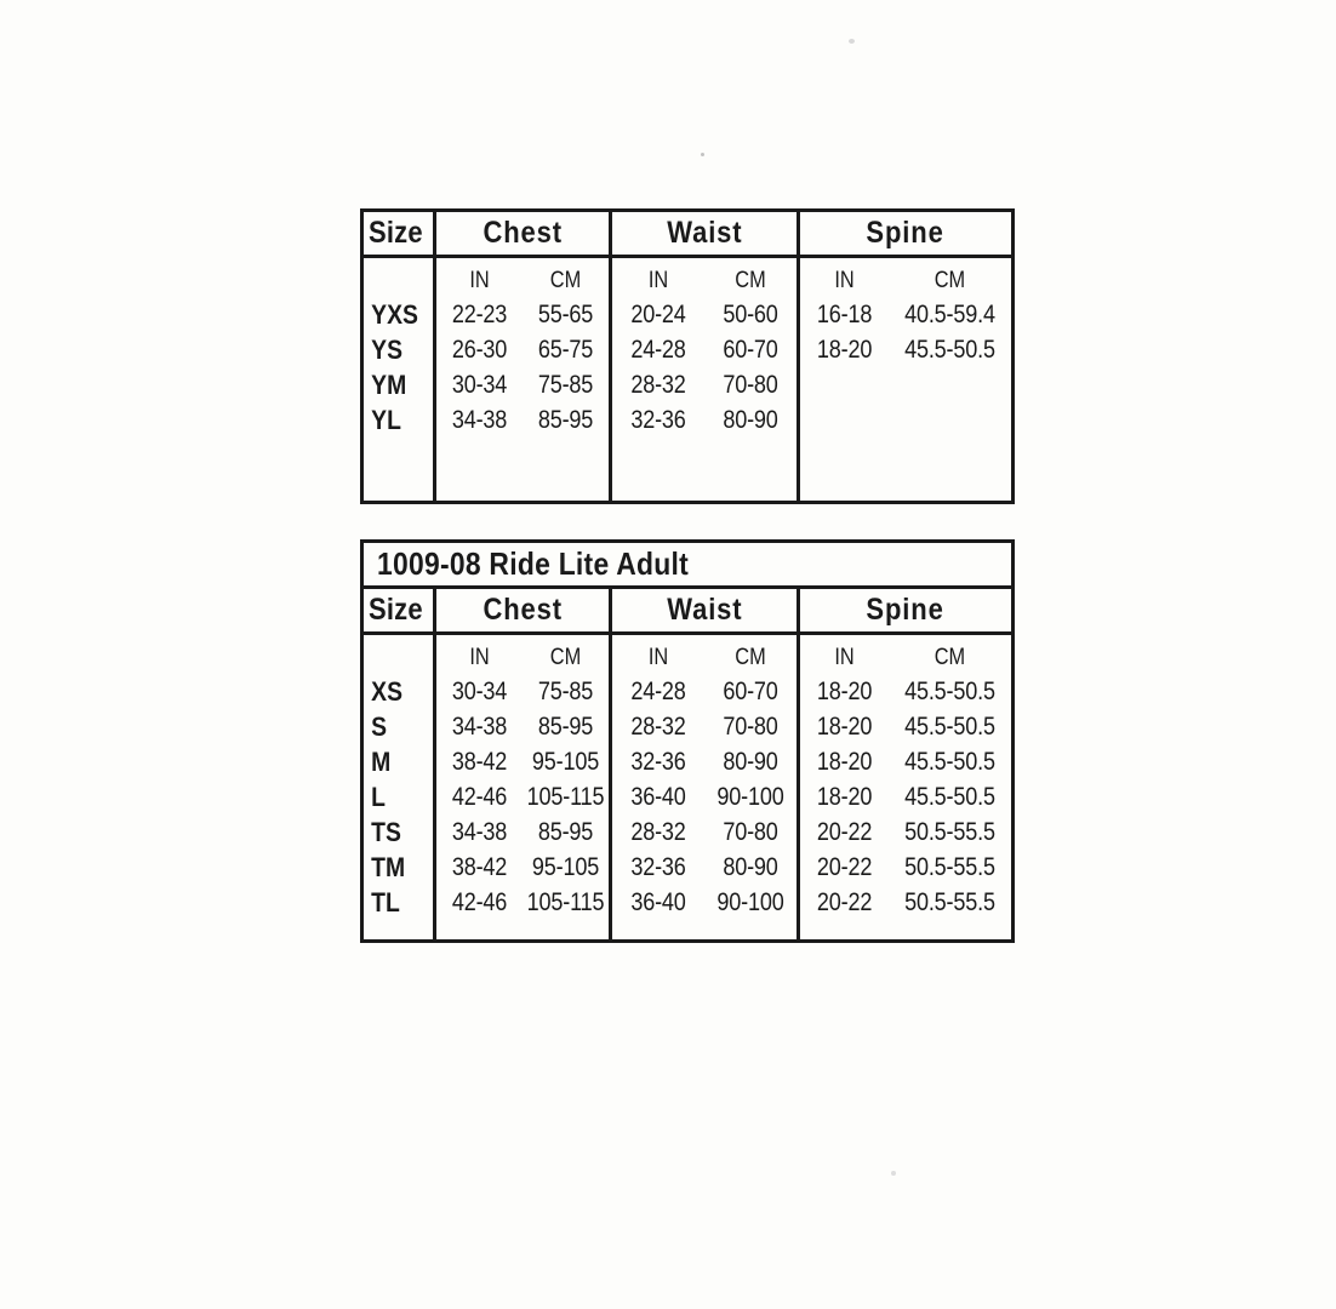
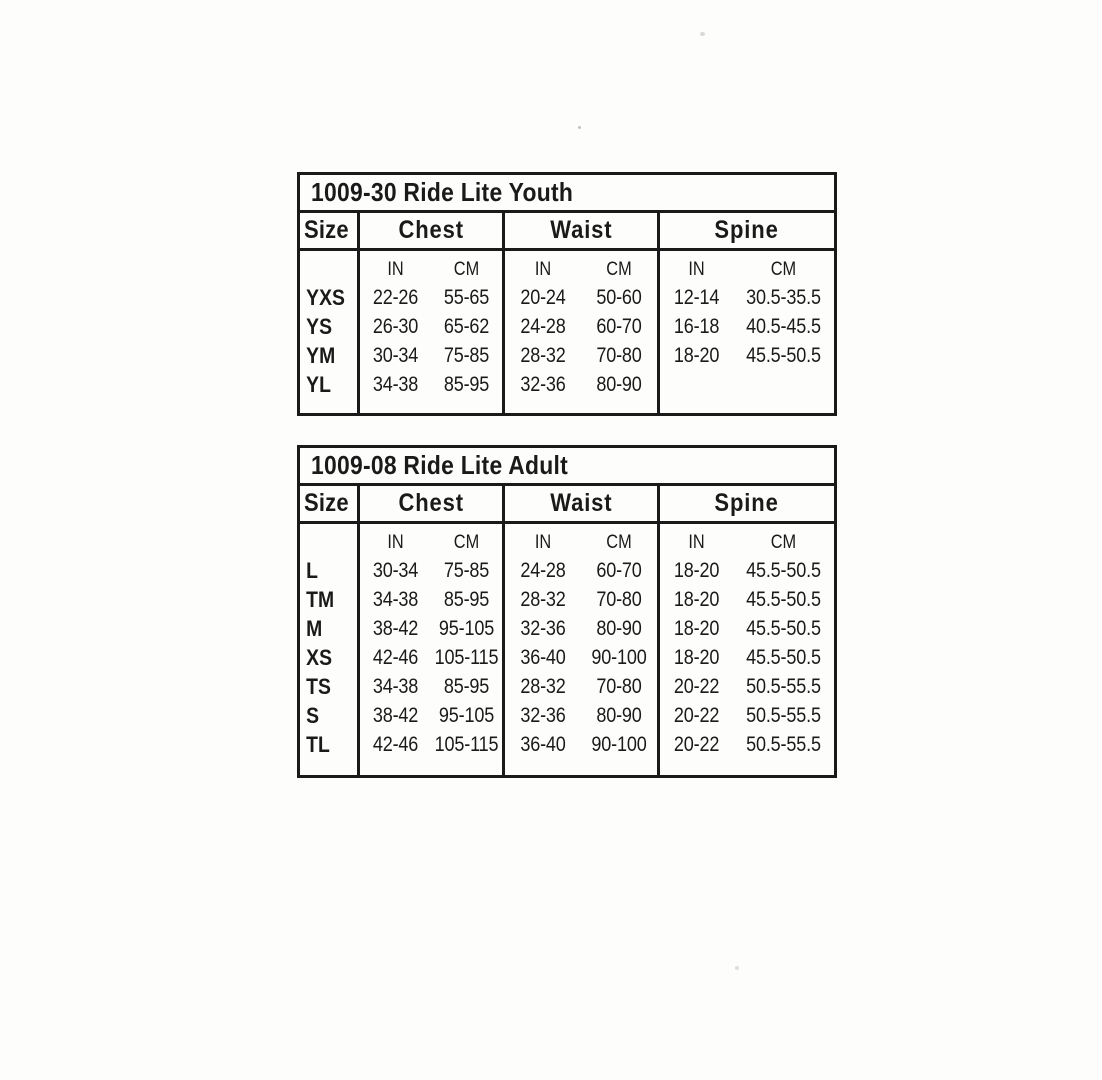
+ 1009-30 Ride Lite Youth
  Size
  Chest
  Waist
  Spine
  YXS
  YS
  YM
  YL
  IN
  CM
- 22-23
+ 22-26
  55-65
  26-30
- 65-75
+ 65-62
  30-34
  75-85
  34-38
  85-95
  IN
  CM
  20-24
  50-60
  24-28
  60-70
  28-32
  70-80
  32-36
  80-90
  IN
  CM
+ 12-14
+ 30.5-35.5
  16-18
- 40.5-59.4
+ 40.5-45.5
  18-20
  45.5-50.5
  1009-08 Ride Lite Adult
  Size
  Chest
  Waist
  Spine
- XS
+ L
- S
+ TM
  M
- L
+ XS
  TS
- TM
+ S
  TL
  IN
  CM
  30-34
  75-85
  34-38
  85-95
  38-42
  95-105
  42-46
  105-115
  34-38
  85-95
  38-42
  95-105
  42-46
  105-115
  IN
  CM
  24-28
  60-70
  28-32
  70-80
  32-36
  80-90
  36-40
  90-100
  28-32
  70-80
  32-36
  80-90
  36-40
  90-100
  IN
  CM
  18-20
  45.5-50.5
  18-20
  45.5-50.5
  18-20
  45.5-50.5
  18-20
  45.5-50.5
  20-22
  50.5-55.5
  20-22
  50.5-55.5
  20-22
  50.5-55.5
